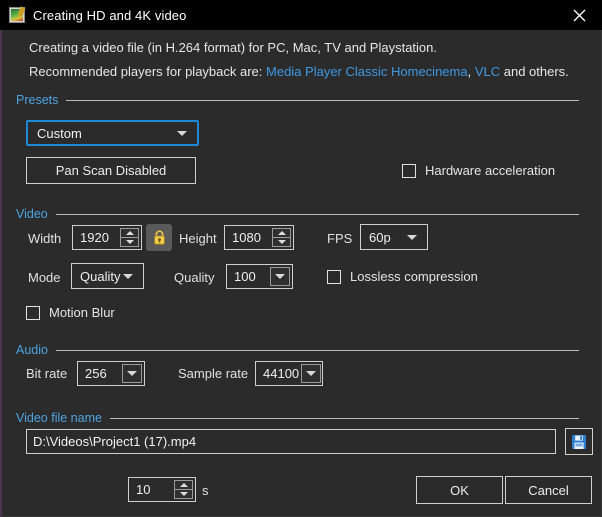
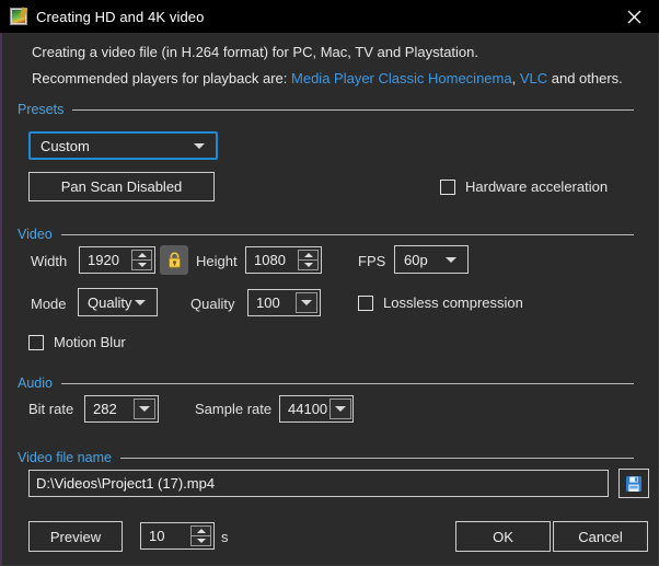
  Creating HD and 4K video
  Creating a video file (in H.264 format) for PC, Mac, TV and Playstation.
  Recommended players for playback are: Media Player Classic Homecinema, VLC and others.
  Presets
  Custom
  Pan Scan Disabled
  Hardware acceleration
  Video
  Width
  1920
  Height
  1080
  FPS
  60p
  Mode
  Quality
  Quality
  100
  Lossless compression
  Motion Blur
  Audio
  Bit rate
- 256
+ 282
  Sample rate
  44100
  Video file name
  D:\Videos\Project1 (17).mp4
+ Preview
  10
  s
  OK
  Cancel
